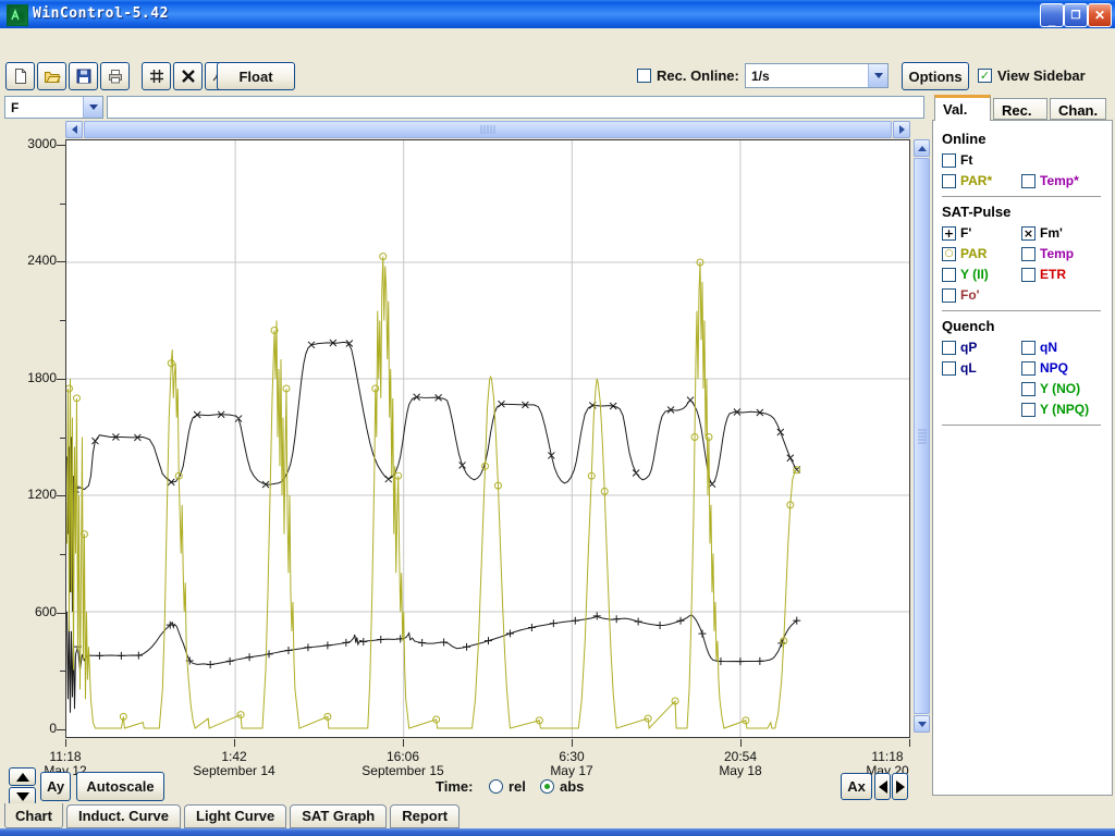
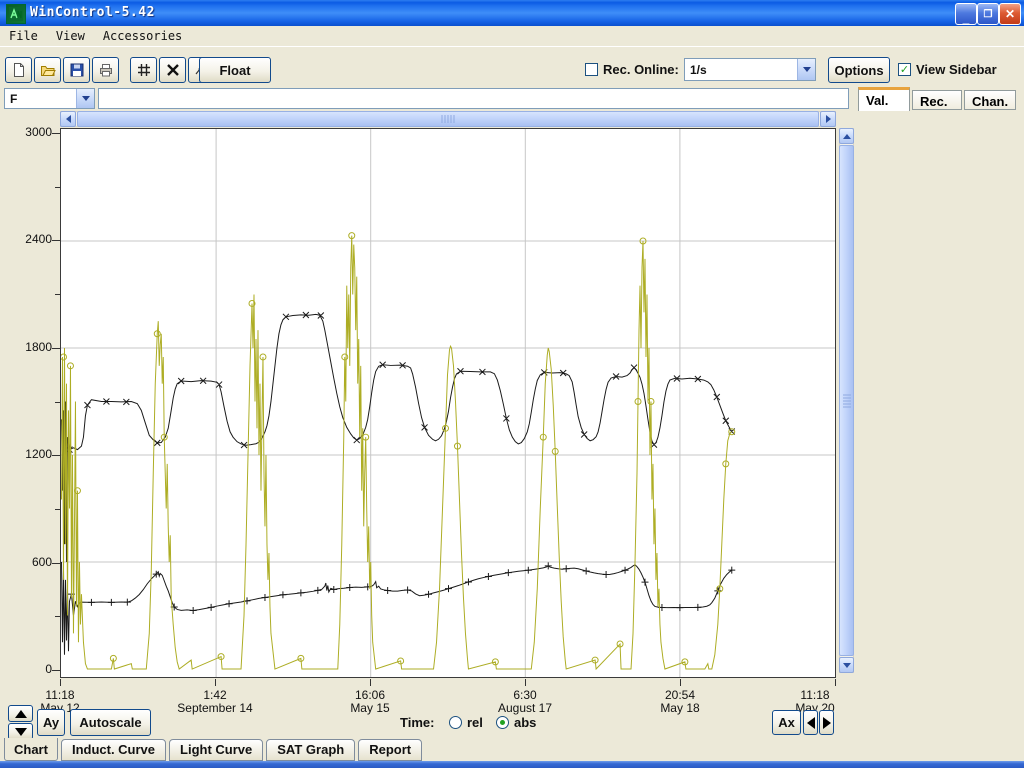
  WinControl-5.42
  _
  ❐
  ✕
+ File
+ View
+ Accessories
  Float
  Rec. Online:
  1/s
  Options
  ✓
  View Sidebar
  F
  Val.
  Rec.
  Chan.
- Online
- Ft
- PAR*
- Temp*
- SAT-Pulse
- +
- F'
- ×
- Fm'
- ○
- PAR
- Temp
- Y (II)
- ETR
- Fo'
- Quench
- qP
- qN
- qL
- NPQ
- Y (NO)
- Y (NPQ)
  0
  600
  1200
  1800
  2400
  3000
  11:18
  May 12
  1:42
  September 14
  16:06
- September 15
+ May 15
  6:30
- May 17
+ August 17
  20:54
  May 18
  11:18
  May 20
  Ay
  Autoscale
  Time:
  rel
  abs
  Ax
  Chart
  Induct. Curve
  Light Curve
  SAT Graph
  Report
